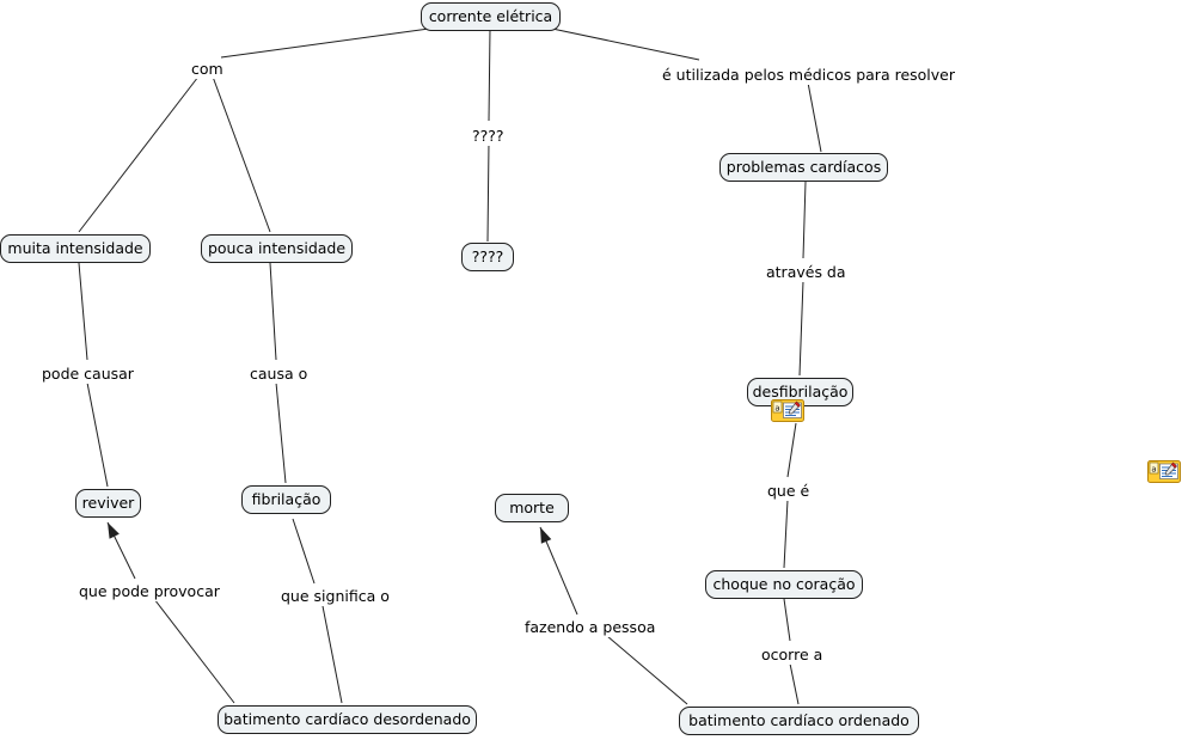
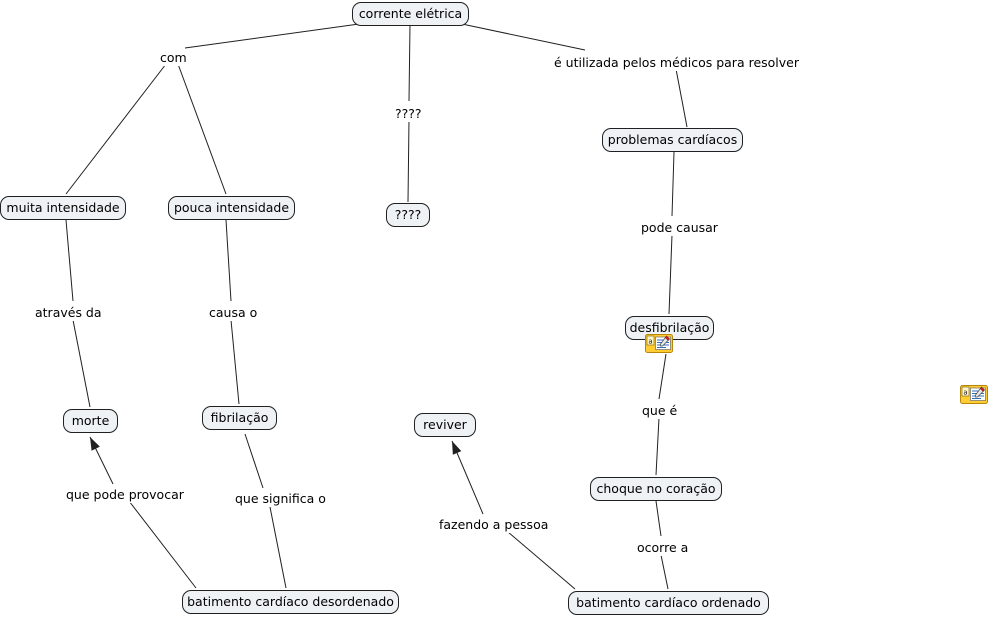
  corrente elétrica
  muita intensidade
  pouca intensidade
  ????
  problemas cardíacos
  desfibrilação
- reviver
+ morte
  fibrilação
- morte
+ reviver
  choque no coração
  batimento cardíaco desordenado
  batimento cardíaco ordenado
  com
  ????
  é utilizada pelos médicos para resolver
- pode causar
+ através da
  causa o
- através da
+ pode causar
  que é
  que pode provocar
  que significa o
  fazendo a pessoa
  ocorre a
  a
  a
